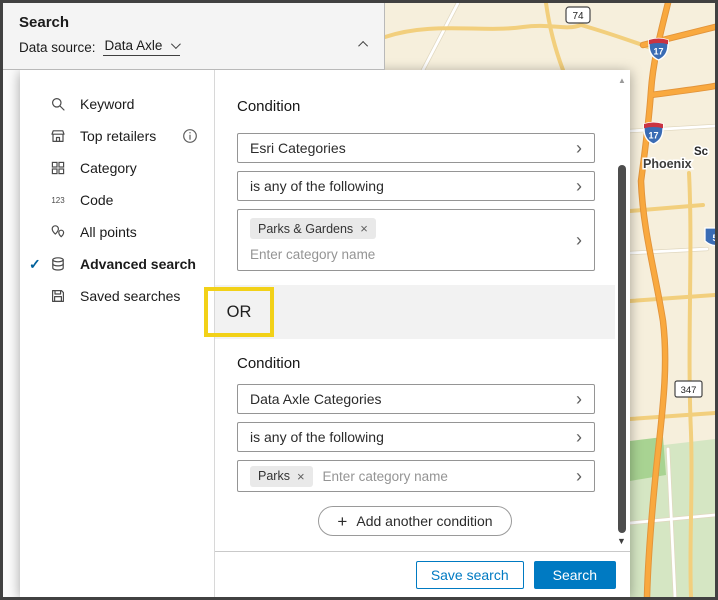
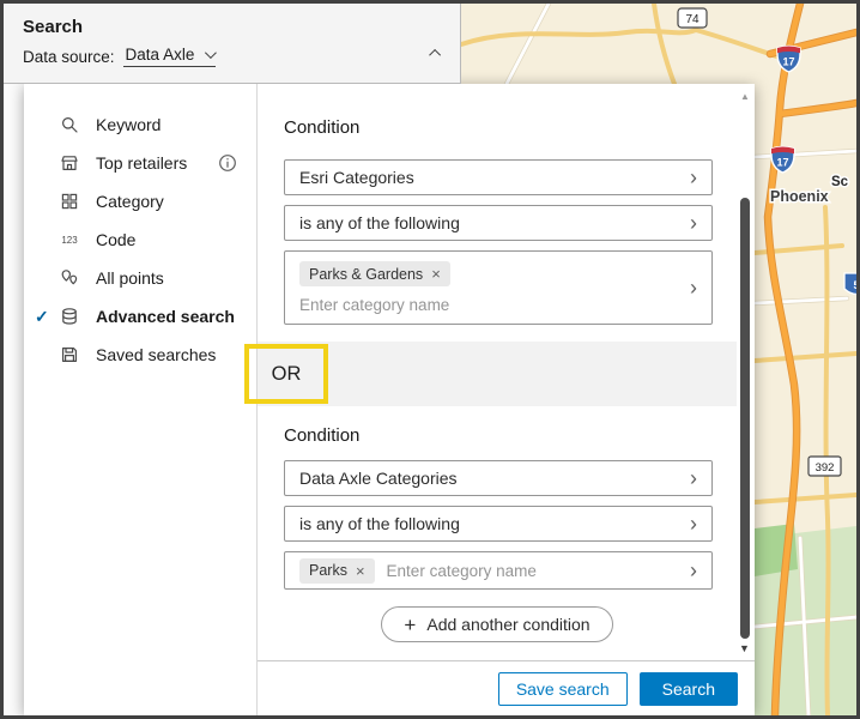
  74
  17
  17
- 347
+ 392
  Phoenix
  Sc
  Search
  Data source:
  Data Axle
  Keyword
  Top retailers
  Category
  123
  Code
  All points
  ✓
  Advanced search
  Saved searches
  Condition
  Esri Categories
  ›
  is any of the following
  ›
  Parks & Gardens
  ×
  Enter category name
  ›
  OR
  Condition
  Data Axle Categories
  ›
  is any of the following
  ›
  Parks
  ×
  Enter category name
  ›
  +
  Add another condition
  ▲
  ▼
  Save search
  Search
